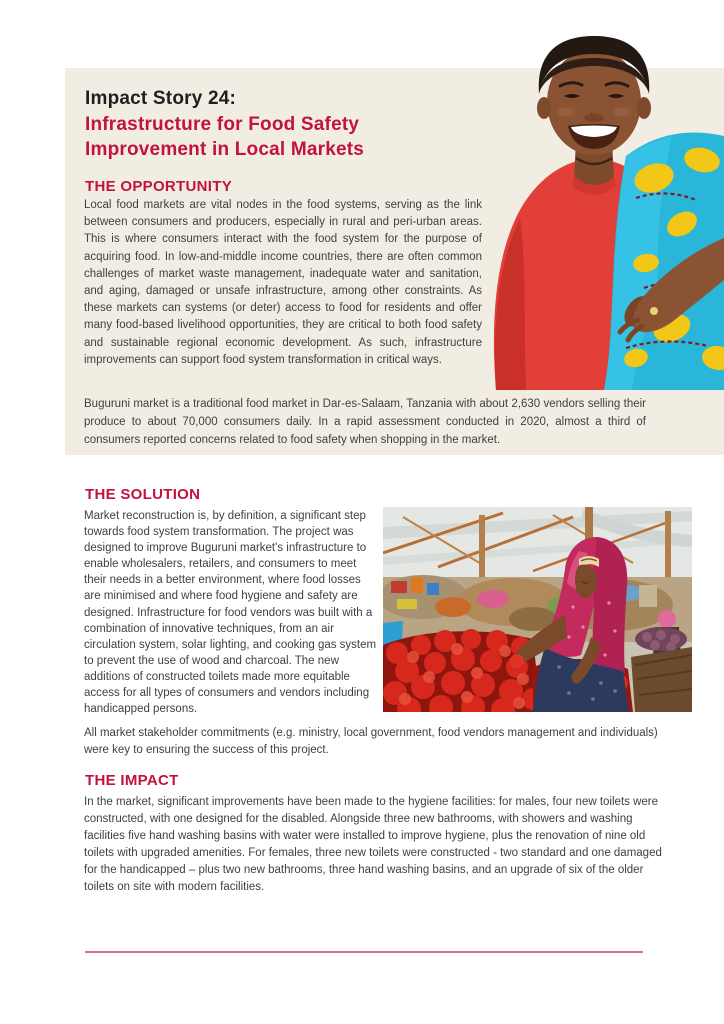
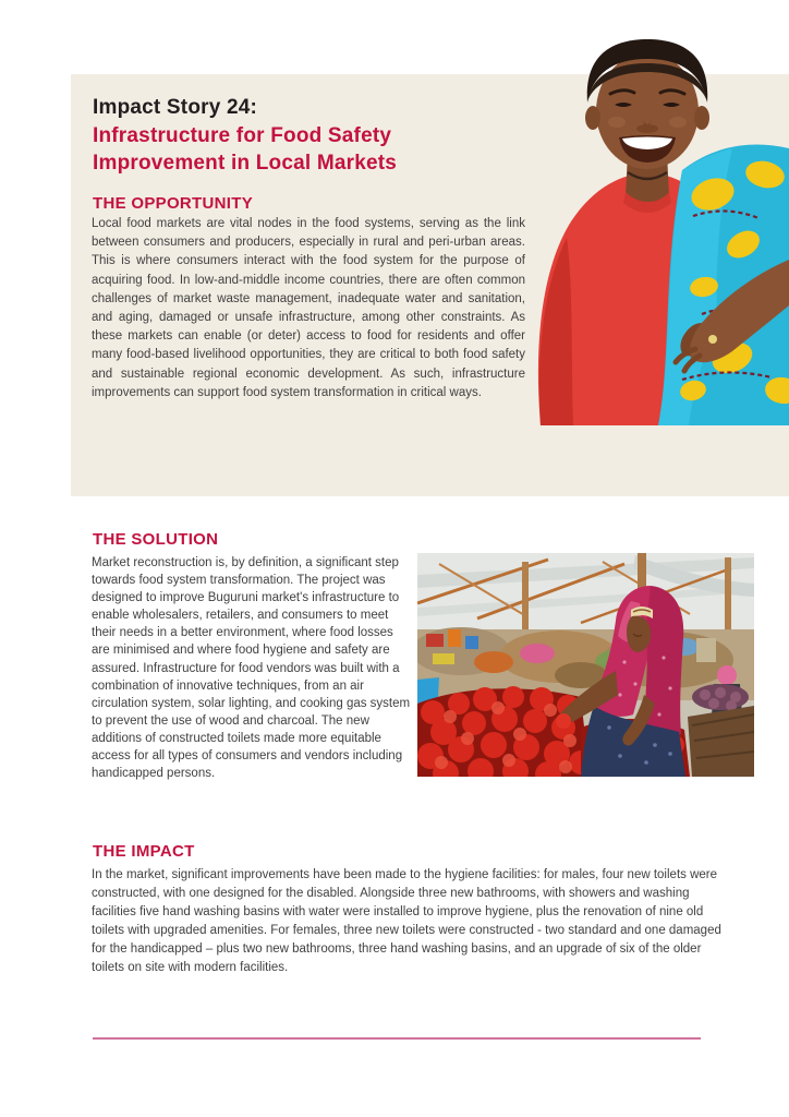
  Impact Story 24:
  Infrastructure for Food Safety
  Improvement in Local Markets
  THE OPPORTUNITY
- Local food markets are vital nodes in the food systems, serving as the link between consumers and producers, especially in rural and peri-urban areas. This is where consumers interact with the food system for the purpose of acquiring food. In low-and-middle income countries, there are often common challenges of market waste management, inadequate water and sanitation, and aging, damaged or unsafe infrastructure, among other constraints. As these markets can systems (or deter) access to food for residents and offer many food-based livelihood opportunities, they are critical to both food safety and sustainable regional economic development. As such, infrastructure improvements can support food system transformation in critical ways.
+ Local food markets are vital nodes in the food systems, serving as the link between consumers and producers, especially in rural and peri-urban areas. This is where consumers interact with the food system for the purpose of acquiring food. In low-and-middle income countries, there are often common challenges of market waste management, inadequate water and sanitation, and aging, damaged or unsafe infrastructure, among other constraints. As these markets can enable (or deter) access to food for residents and offer many food-based livelihood opportunities, they are critical to both food safety and sustainable regional economic development. As such, infrastructure improvements can support food system transformation in critical ways.
- Buguruni market is a traditional food market in Dar-es-Salaam, Tanzania with about 2,630 vendors selling their produce to about 70,000 consumers daily. In a rapid assessment conducted in 2020, almost a third of consumers reported concerns related to food safety when shopping in the market.
  THE SOLUTION
- Market reconstruction is, by definition, a significant step towards food system transformation. The project was designed to improve Buguruni market's infrastructure to enable wholesalers, retailers, and consumers to meet their needs in a better environment, where food losses are minimised and where food hygiene and safety are designed. Infrastructure for food vendors was built with a combination of innovative techniques, from an air circulation system, solar lighting, and cooking gas system to prevent the use of wood and charcoal. The new additions of constructed toilets made more equitable access for all types of consumers and vendors including handicapped persons.
+ Market reconstruction is, by definition, a significant step towards food system transformation. The project was designed to improve Buguruni market's infrastructure to enable wholesalers, retailers, and consumers to meet their needs in a better environment, where food losses are minimised and where food hygiene and safety are assured. Infrastructure for food vendors was built with a combination of innovative techniques, from an air circulation system, solar lighting, and cooking gas system to prevent the use of wood and charcoal. The new additions of constructed toilets made more equitable access for all types of consumers and vendors including handicapped persons.
- All market stakeholder commitments (e.g. ministry, local government, food vendors management and individuals) were key to ensuring the success of this project.
  THE IMPACT
  In the market, significant improvements have been made to the hygiene facilities: for males, four new toilets were constructed, with one designed for the disabled. Alongside three new bathrooms, with showers and washing facilities five hand washing basins with water were installed to improve hygiene, plus the renovation of nine old toilets with upgraded amenities. For females, three new toilets were constructed - two standard and one damaged for the handicapped – plus two new bathrooms, three hand washing basins, and an upgrade of six of the older toilets on site with modern facilities.
